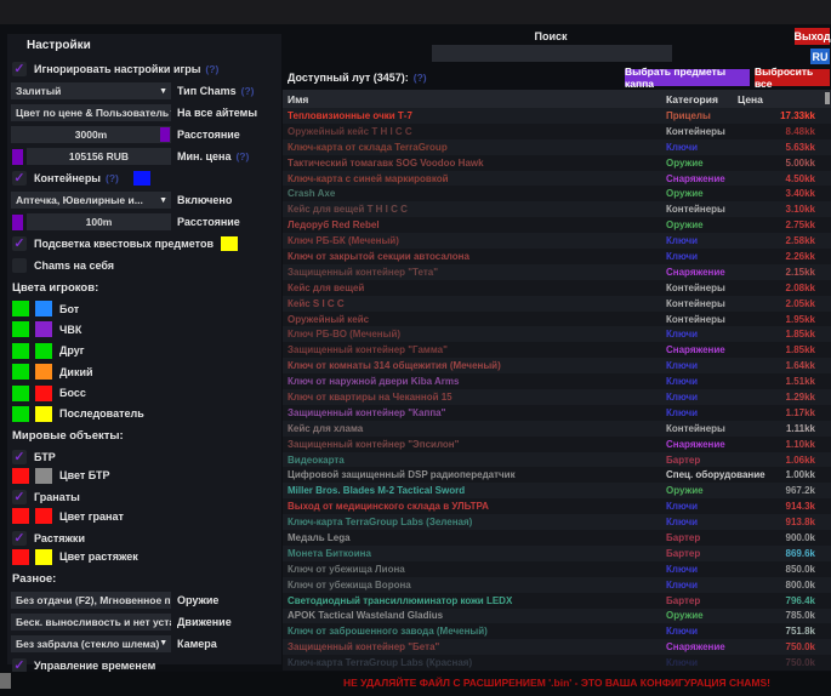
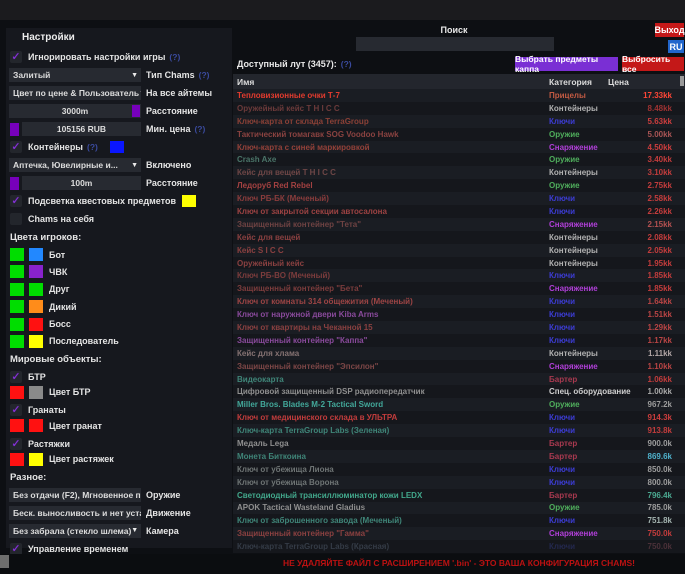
  Настройки
  ✓
  Игнорировать настройки игры
  (?)
  Залитый
  Тип Chams (?)
  Цвет по цене & Пользователь
  На все айтемы
  3000m
  Расстояние
  105156 RUB
  Мин. цена (?)
  ✓
  Контейнеры
  (?)
  Аптечка, Ювелирные и...
  Включено
  100m
  Расстояние
  ✓
  Подсветка квестовых предметов
  Chams на себя
  Цвета игроков:
  Бот
  ЧВК
  Друг
  Дикий
  Босс
  Последователь
  Мировые объекты:
  ✓
  БТР
  Цвет БТР
  ✓
  Гранаты
  Цвет гранат
  ✓
  Растяжки
  Цвет растяжек
  Разное:
  Без отдачи (F2), Мгновенное п
  Оружие
  Беск. выносливость и нет уст
  Движение
  Без забрала (стекло шлема)
  Камера
  ✓
  Управление временем
  Поиск
  Выход
  RU
  Доступный лут (3457): (?)
  Выбрать предметы каппа
  Выбросить все
  Имя
  Категория
  Цена
  Тепловизионные очки Т-7
  Прицелы
  17.33kk
  Оружейный кейс T H I C C
  Контейнеры
  8.48kk
  Ключ-карта от склада TerraGroup
  Ключи
  5.63kk
  Тактический томагавк SOG Voodoo Hawk
  Оружие
  5.00kk
  Ключ-карта с синей маркировкой
  Снаряжение
  4.50kk
  Crash Axe
  Оружие
  3.40kk
  Кейс для вещей T H I C C
  Контейнеры
  3.10kk
  Ледоруб Red Rebel
  Оружие
  2.75kk
  Ключ РБ-БК (Меченый)
  Ключи
  2.58kk
  Ключ от закрытой секции автосалона
  Ключи
  2.26kk
  Защищенный контейнер "Тета"
  Снаряжение
  2.15kk
  Кейс для вещей
  Контейнеры
  2.08kk
  Кейс S I C C
  Контейнеры
  2.05kk
  Оружейный кейс
  Контейнеры
  1.95kk
  Ключ РБ-ВО (Меченый)
  Ключи
  1.85kk
- Защищенный контейнер "Гамма"
+ Защищенный контейнер "Бета"
  Снаряжение
  1.85kk
  Ключ от комнаты 314 общежития (Меченый)
  Ключи
  1.64kk
  Ключ от наружной двери Kiba Arms
  Ключи
  1.51kk
  Ключ от квартиры на Чеканной 15
  Ключи
  1.29kk
  Защищенный контейнер "Каппа"
  Ключи
  1.17kk
  Кейс для хлама
  Контейнеры
  1.11kk
  Защищенный контейнер "Эпсилон"
  Снаряжение
  1.10kk
  Видеокарта
  Бартер
  1.06kk
  Цифровой защищенный DSP радиопередатчик
  Спец. оборудо
  1.00kk
  Miller Bros. Blades M-2 Tactical Sword
  Оружие
  967.2k
- Выход от медицинского склада в УЛЬТРА
+ Ключ от медицинского склада в УЛЬТРА
  Ключи
  914.3k
  Ключ-карта TerraGroup Labs (Зеленая)
  Ключи
  913.8k
  Медаль Lega
  Бартер
  900.0k
  Монета Биткоина
  Бартер
  869.6k
  Ключ от убежища Лиона
  Ключи
  850.0k
  Ключ от убежища Ворона
  Ключи
  800.0k
  Светодиодный трансиллюминатор кожи LEDX
  Бартер
  796.4k
  APOK Tactical Wasteland Gladius
  Оружие
  785.0k
  Ключ от заброшенного завода (Меченый)
  Ключи
  751.8k
- Защищенный контейнер "Бета"
+ Защищенный контейнер "Гамма"
  Снаряжение
  750.0k
  Ключ-карта TerraGroup Labs (Красная)
  Ключи
  750.0k
  НЕ УДАЛЯЙТЕ ФАЙЛ С РАСШИРЕНИЕМ '.bin' - ЭТО ВАША КОНФИГУРАЦИЯ CHAMS!
